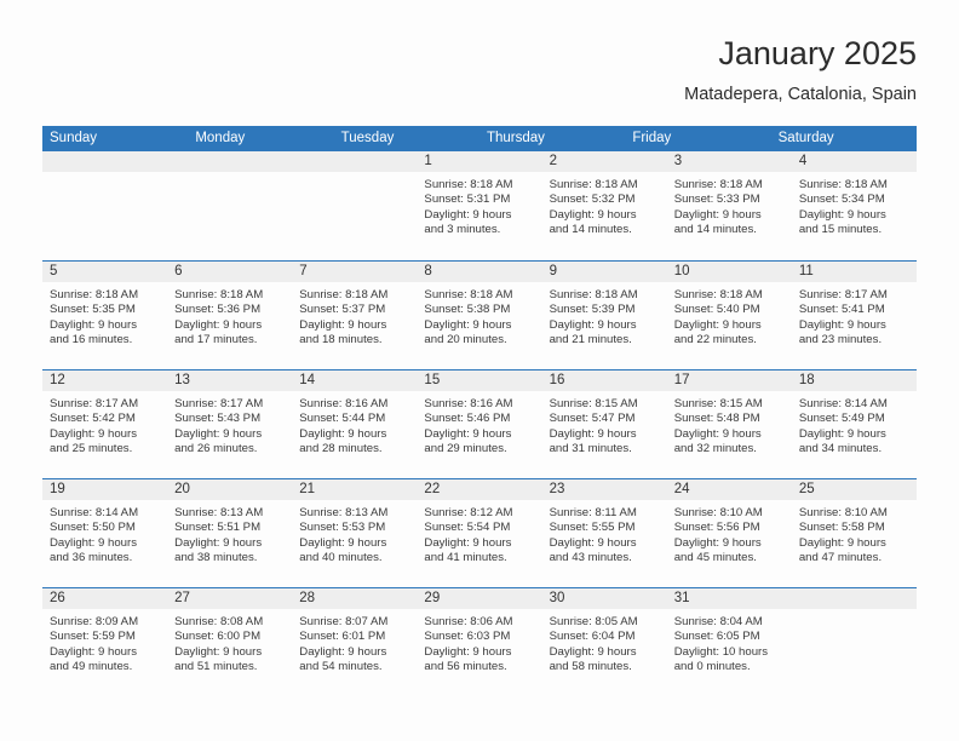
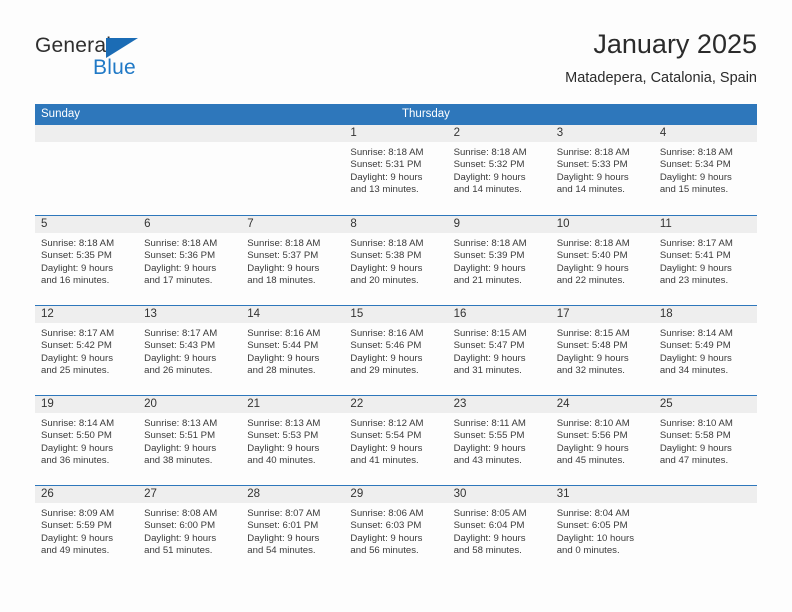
+ General
+ Blue
  January 2025
  Matadepera, Catalonia, Spain
  Sunday
- Monday
- Tuesday
  Thursday
- Friday
- Saturday
  1
  Sunrise: 8:18 AM
  Sunset: 5:31 PM
  Daylight: 9 hours
- and 3 minutes.
+ and 13 minutes.
  2
  Sunrise: 8:18 AM
  Sunset: 5:32 PM
  Daylight: 9 hours
  and 14 minutes.
  3
  Sunrise: 8:18 AM
  Sunset: 5:33 PM
  Daylight: 9 hours
  and 14 minutes.
  4
  Sunrise: 8:18 AM
  Sunset: 5:34 PM
  Daylight: 9 hours
  and 15 minutes.
  5
  Sunrise: 8:18 AM
  Sunset: 5:35 PM
  Daylight: 9 hours
  and 16 minutes.
  6
  Sunrise: 8:18 AM
  Sunset: 5:36 PM
  Daylight: 9 hours
  and 17 minutes.
  7
  Sunrise: 8:18 AM
  Sunset: 5:37 PM
  Daylight: 9 hours
  and 18 minutes.
  8
  Sunrise: 8:18 AM
  Sunset: 5:38 PM
  Daylight: 9 hours
  and 20 minutes.
  9
  Sunrise: 8:18 AM
  Sunset: 5:39 PM
  Daylight: 9 hours
  and 21 minutes.
  10
  Sunrise: 8:18 AM
  Sunset: 5:40 PM
  Daylight: 9 hours
  and 22 minutes.
  11
  Sunrise: 8:17 AM
  Sunset: 5:41 PM
  Daylight: 9 hours
  and 23 minutes.
  12
  Sunrise: 8:17 AM
  Sunset: 5:42 PM
  Daylight: 9 hours
  and 25 minutes.
  13
  Sunrise: 8:17 AM
  Sunset: 5:43 PM
  Daylight: 9 hours
  and 26 minutes.
  14
  Sunrise: 8:16 AM
  Sunset: 5:44 PM
  Daylight: 9 hours
  and 28 minutes.
  15
  Sunrise: 8:16 AM
  Sunset: 5:46 PM
  Daylight: 9 hours
  and 29 minutes.
  16
  Sunrise: 8:15 AM
  Sunset: 5:47 PM
  Daylight: 9 hours
  and 31 minutes.
  17
  Sunrise: 8:15 AM
  Sunset: 5:48 PM
  Daylight: 9 hours
  and 32 minutes.
  18
  Sunrise: 8:14 AM
  Sunset: 5:49 PM
  Daylight: 9 hours
  and 34 minutes.
  19
  Sunrise: 8:14 AM
  Sunset: 5:50 PM
  Daylight: 9 hours
  and 36 minutes.
  20
  Sunrise: 8:13 AM
  Sunset: 5:51 PM
  Daylight: 9 hours
  and 38 minutes.
  21
  Sunrise: 8:13 AM
  Sunset: 5:53 PM
  Daylight: 9 hours
  and 40 minutes.
  22
  Sunrise: 8:12 AM
  Sunset: 5:54 PM
  Daylight: 9 hours
  and 41 minutes.
  23
  Sunrise: 8:11 AM
  Sunset: 5:55 PM
  Daylight: 9 hours
  and 43 minutes.
  24
  Sunrise: 8:10 AM
  Sunset: 5:56 PM
  Daylight: 9 hours
  and 45 minutes.
  25
  Sunrise: 8:10 AM
  Sunset: 5:58 PM
  Daylight: 9 hours
  and 47 minutes.
  26
  Sunrise: 8:09 AM
  Sunset: 5:59 PM
  Daylight: 9 hours
  and 49 minutes.
  27
  Sunrise: 8:08 AM
  Sunset: 6:00 PM
  Daylight: 9 hours
  and 51 minutes.
  28
  Sunrise: 8:07 AM
  Sunset: 6:01 PM
  Daylight: 9 hours
  and 54 minutes.
  29
  Sunrise: 8:06 AM
  Sunset: 6:03 PM
  Daylight: 9 hours
  and 56 minutes.
  30
  Sunrise: 8:05 AM
  Sunset: 6:04 PM
  Daylight: 9 hours
  and 58 minutes.
  31
  Sunrise: 8:04 AM
  Sunset: 6:05 PM
  Daylight: 10 hours
  and 0 minutes.
